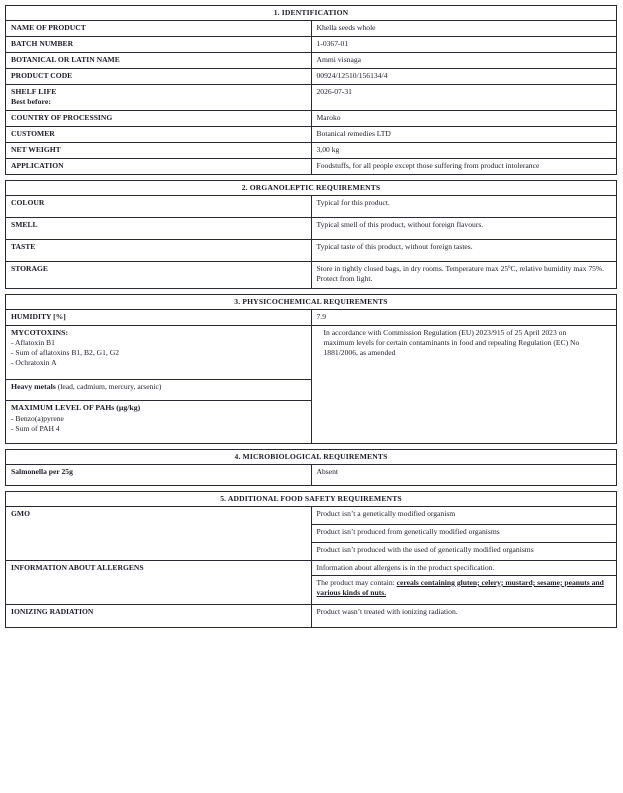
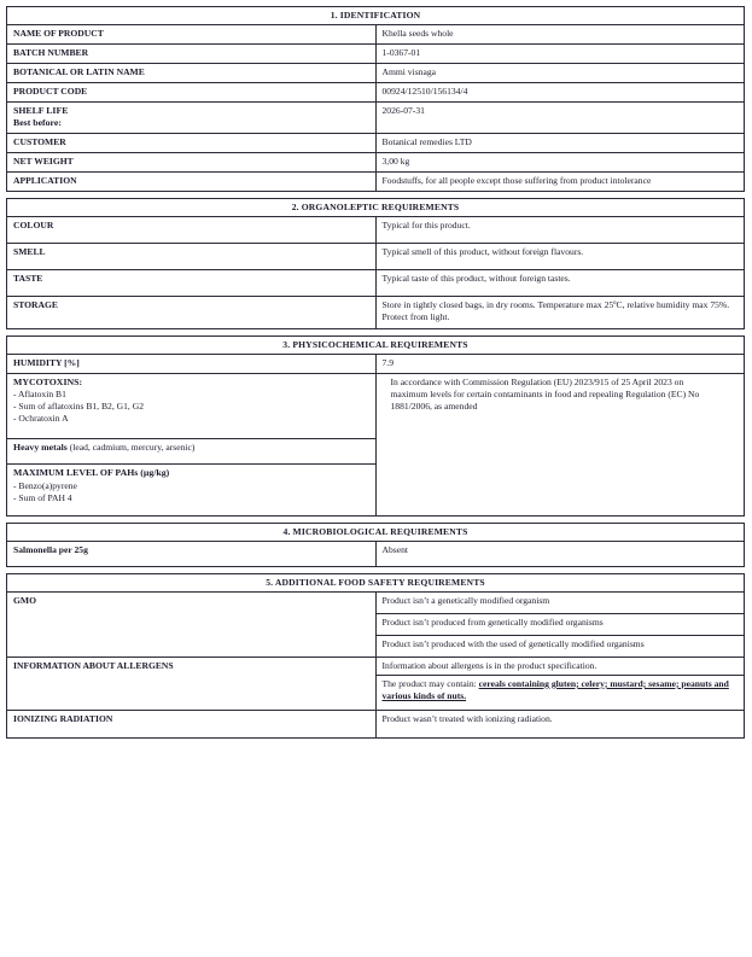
  1. IDENTIFICATION
  NAME OF PRODUCT	Khella seeds whole
  BATCH NUMBER	1-0367-01
  BOTANICAL OR LATIN NAME	Ammi visnaga
  PRODUCT CODE	00924/12510/156134/4
  SHELF LIFE Best before:	2026-07-31
- COUNTRY OF PROCESSING	Maroko
  CUSTOMER	Botanical remedies LTD
  NET WEIGHT	3,00 kg
  APPLICATION	Foodstuffs, for all people except those suffering from product intolerance
  2. ORGANOLEPTIC REQUIREMENTS
  COLOUR	Typical for this product.
  SMELL	Typical smell of this product, without foreign flavours.
  TASTE	Typical taste of this product, without foreign tastes.
  STORAGE	Store in tightly closed bags, in dry rooms. Temperature max 25ºC, relative humidity max 75%. Protect from light.
  3. PHYSICOCHEMICAL REQUIREMENTS
  HUMIDITY [%]	7.9
  MYCOTOXINS: - Aflatoxin B1 - Sum of aflatoxins B1, B2, G1, G2 - Ochratoxin A	In accordance with Commission Regulation (EU) 2023/915 of 25 April 2023 on maximum levels for certain contaminants in food and repealing Regulation (EC) No 1881/2006, as amended
  Heavy metals (lead, cadmium, mercury, arsenic)
  MAXIMUM LEVEL OF PAHs (µg/kg) - Benzo(a)pyrene - Sum of PAH 4
  4. MICROBIOLOGICAL REQUIREMENTS
  Salmonella per 25g	Absent
  5. ADDITIONAL FOOD SAFETY REQUIREMENTS
  GMO	Product isn’t a genetically modified organism
  Product isn’t produced from genetically modified organisms
  Product isn’t produced with the used of genetically modified organisms
  INFORMATION ABOUT ALLERGENS	Information about allergens is in the product specification.
  The product may contain: cereals containing gluten; celery; mustard; sesame; peanuts and various kinds of nuts.
  IONIZING RADIATION	Product wasn’t treated with ionizing radiation.
